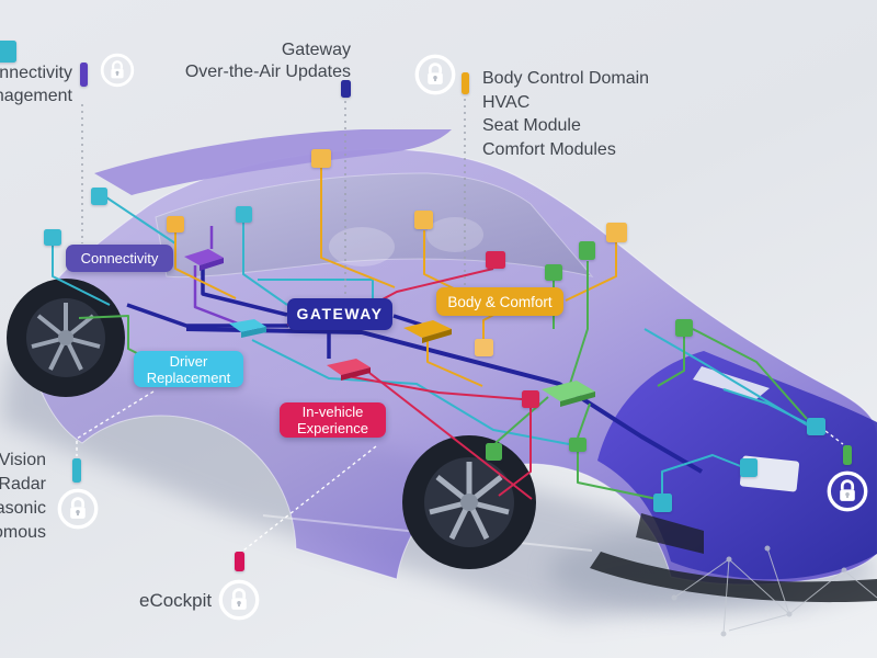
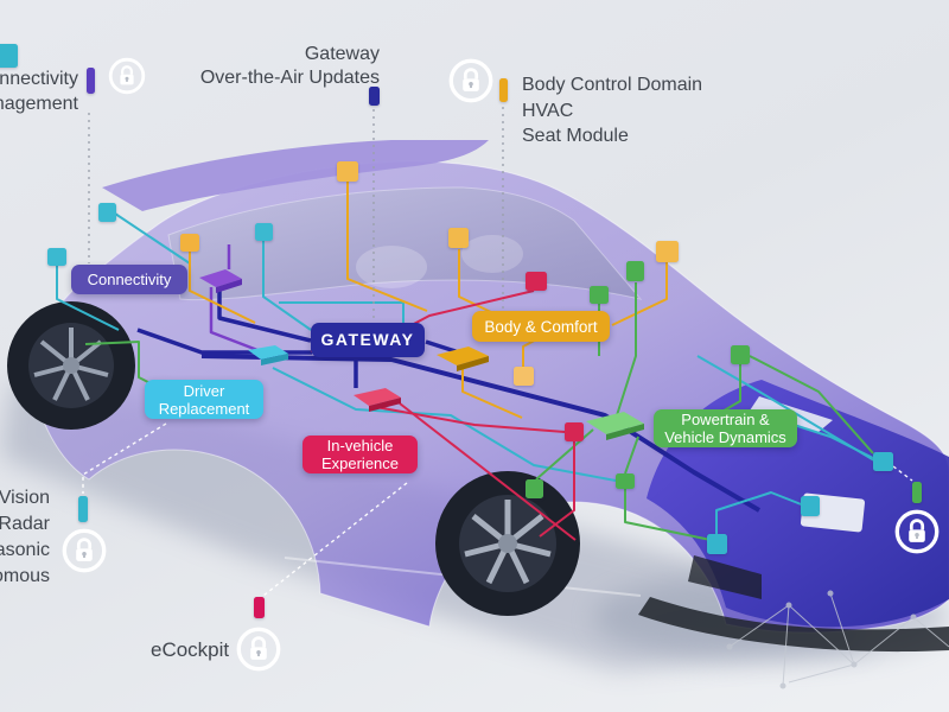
  Connectivity
  GATEWAY
  Driver
  Replacement
  In-vehicle
  Experience
  Body & Comfort
+ Powertrain &
+ Vehicle Dynamics
  nnectivity
  agement
  Gateway
  Over-the-Air Updates
  Body Control Domain
  HVAC
  Seat Module
- Comfort Modules
  Vision
  Radar
  eCockpit
